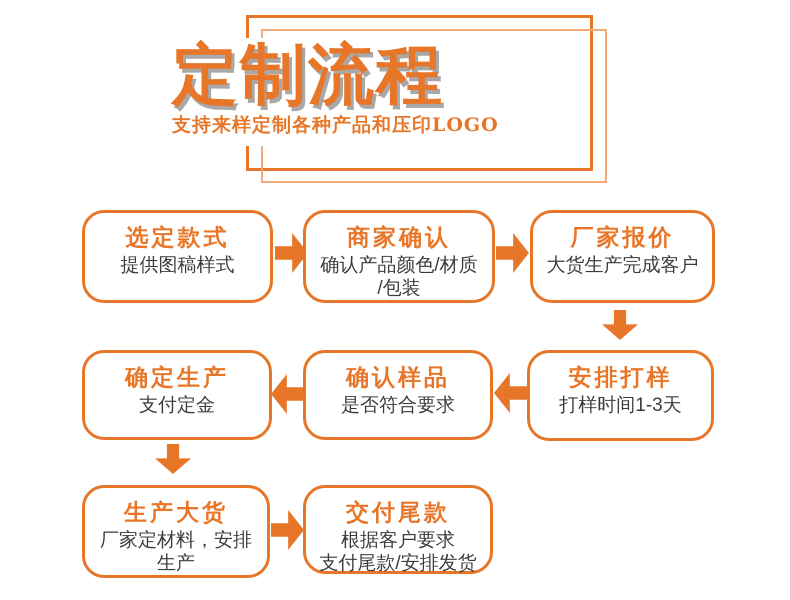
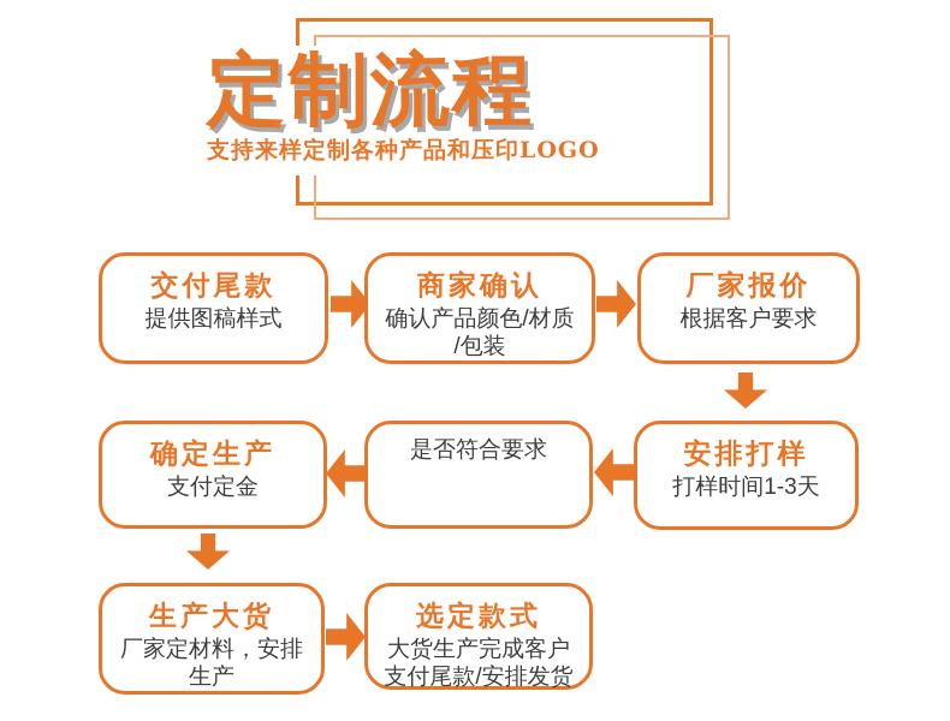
  定制流程
  支持来样定制各种产品和压印LOGO
- 选定款式
+ 交付尾款
  提供图稿样式
  商家确认
  确认产品颜色/材质
  /包装
  厂家报价
- 大货生产完成客户
+ 根据客户要求
  安排打样
  打样时间1-3天
- 确认样品
  是否符合要求
  确定生产
  支付定金
  生产大货
  厂家定材料，安排
  生产
- 交付尾款
+ 选定款式
- 根据客户要求
+ 大货生产完成客户
  支付尾款/安排发货
